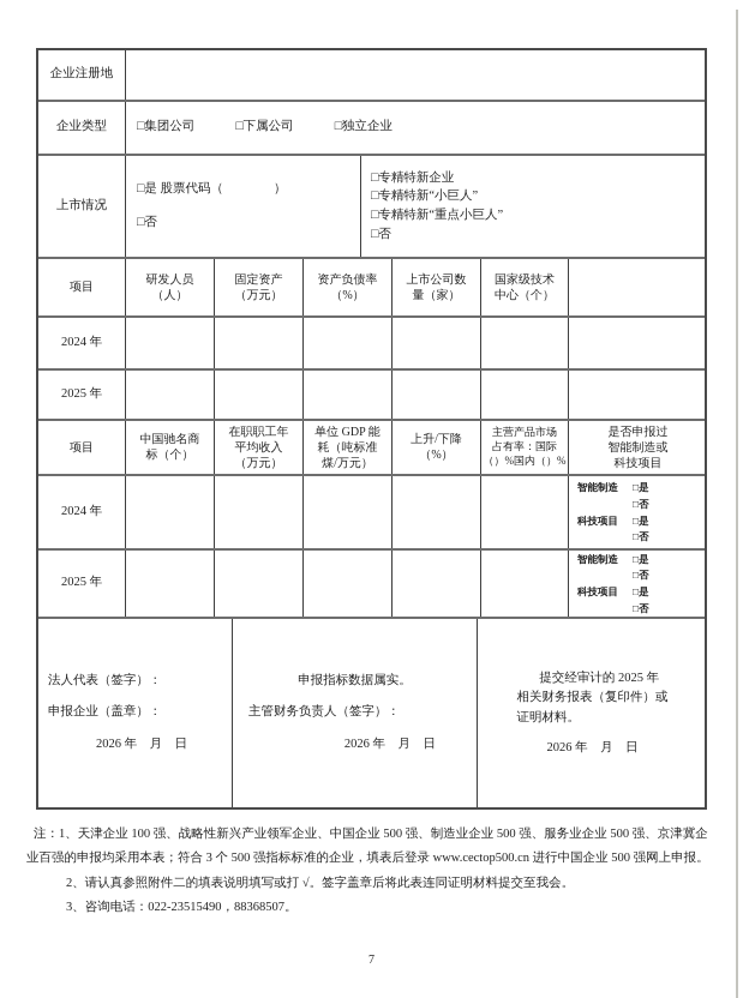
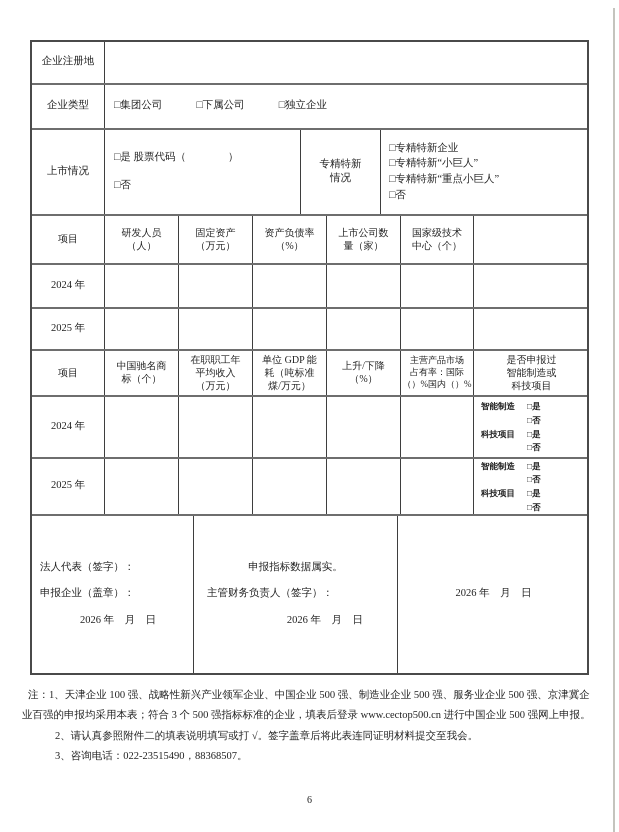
  企业注册地
  企业类型
  □集团公司
  □下属公司
  □独立企业
  上市情况
  □是 股票代码（ ）
  □否
+ 专精特新
+ 情况
  □专精特新企业
  □专精特新“小巨人”
  □专精特新“重点小巨人”
  □否
  项目
  研发人员
  （人）
  固定资产
  （万元）
  资产负债率
  （%）
  上市公司数
  量（家）
  国家级技术
  中心（个）
  2024 年
  2025 年
  项目
  中国驰名商
  标（个）
  在职职工年
  平均收入
  （万元）
  单位 GDP 能
  耗（吨标准
  煤/万元）
  上升/下降
  （%）
  主营产品市场
  占有率：国际
  （）%国内（）%
  是否申报过
  智能制造或
  科技项目
  2024 年
  智能制造
  □是
  □否
  科技项目
  □是
  □否
  2025 年
  智能制造
  □是
  □否
  科技项目
  □是
  □否
  法人代表（签字）：
  申报企业（盖章）：
  2026 年 月 日
  申报指标数据属实。
  主管财务负责人（签字）：
  2026 年 月 日
- 提交经审计的 2025 年
- 相关财务报表（复印件）或
- 证明材料。
  2026 年 月 日
  注：1、天津企业 100 强、战略性新兴产业领军企业、中国企业 500 强、制造业企业 500 强、服务业企业 500 强、京津冀企业百强的申报均采用本表；符合 3 个 500 强指标标准的企业，填表后登录 www.cectop500.cn 进行中国企业 500 强网上申报。
  2、请认真参照附件二的填表说明填写或打 √。签字盖章后将此表连同证明材料提交至我会。
  3、咨询电话：022-23515490，88368507。
- 7
+ 6
